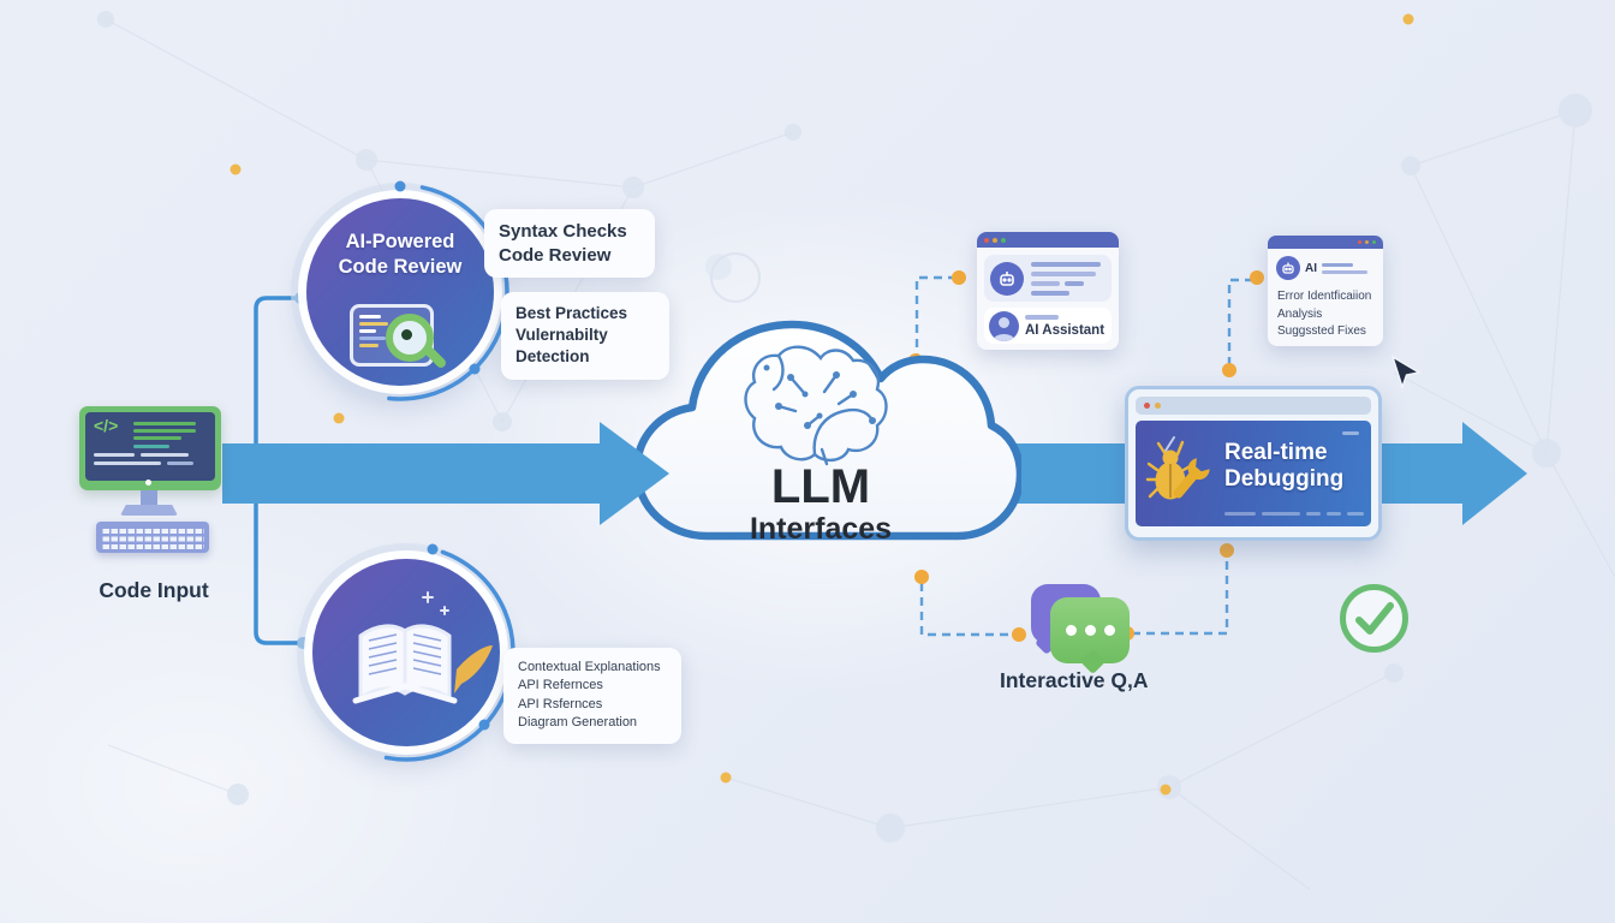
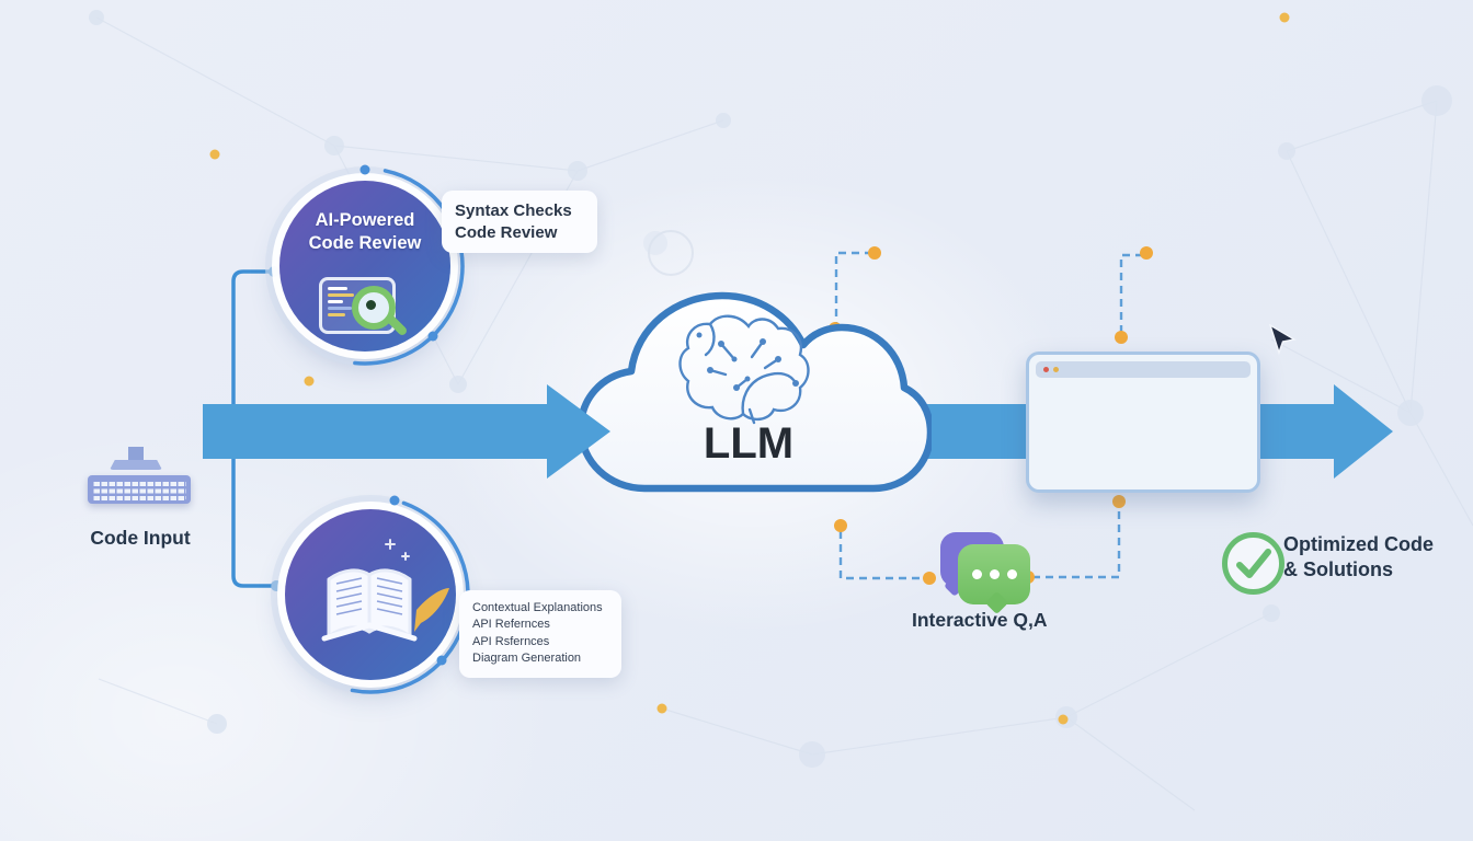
  LLM
- Interfaces
- </>
  Code Input
  AI-Powered
  Code Review
  Syntax Checks
  Code Review
- Best Practices
- Vulernabilty
- Detection
  Contextual Explanations
  API Refernces
  API Rsfernces
  Diagram Generation
- AI Assistant
- AI
- Error Identficaiion
- Analysis
- Suggssted Fixes
- Real-time
- Debugging
  Interactive Q,A
+ Optimized Code
+ & Solutions
